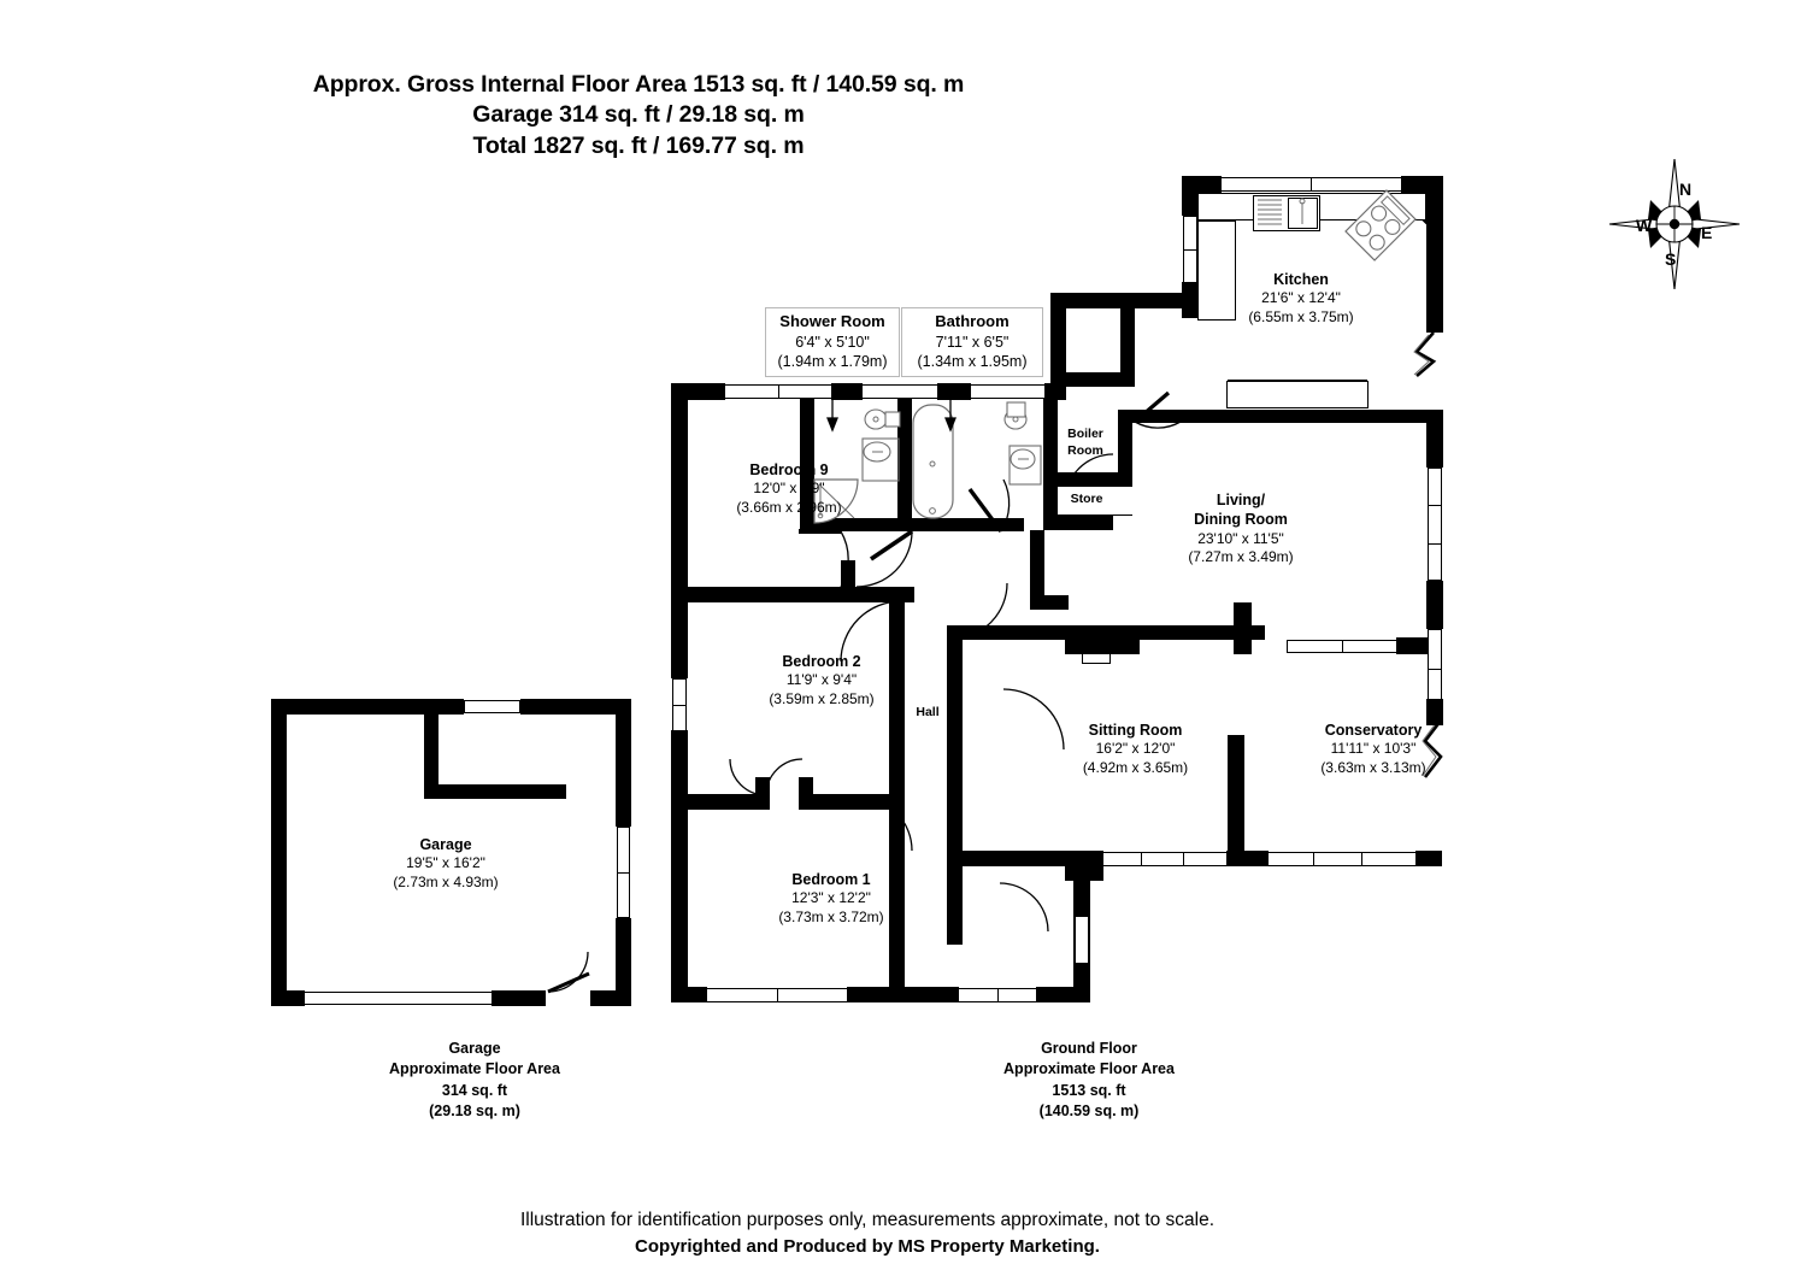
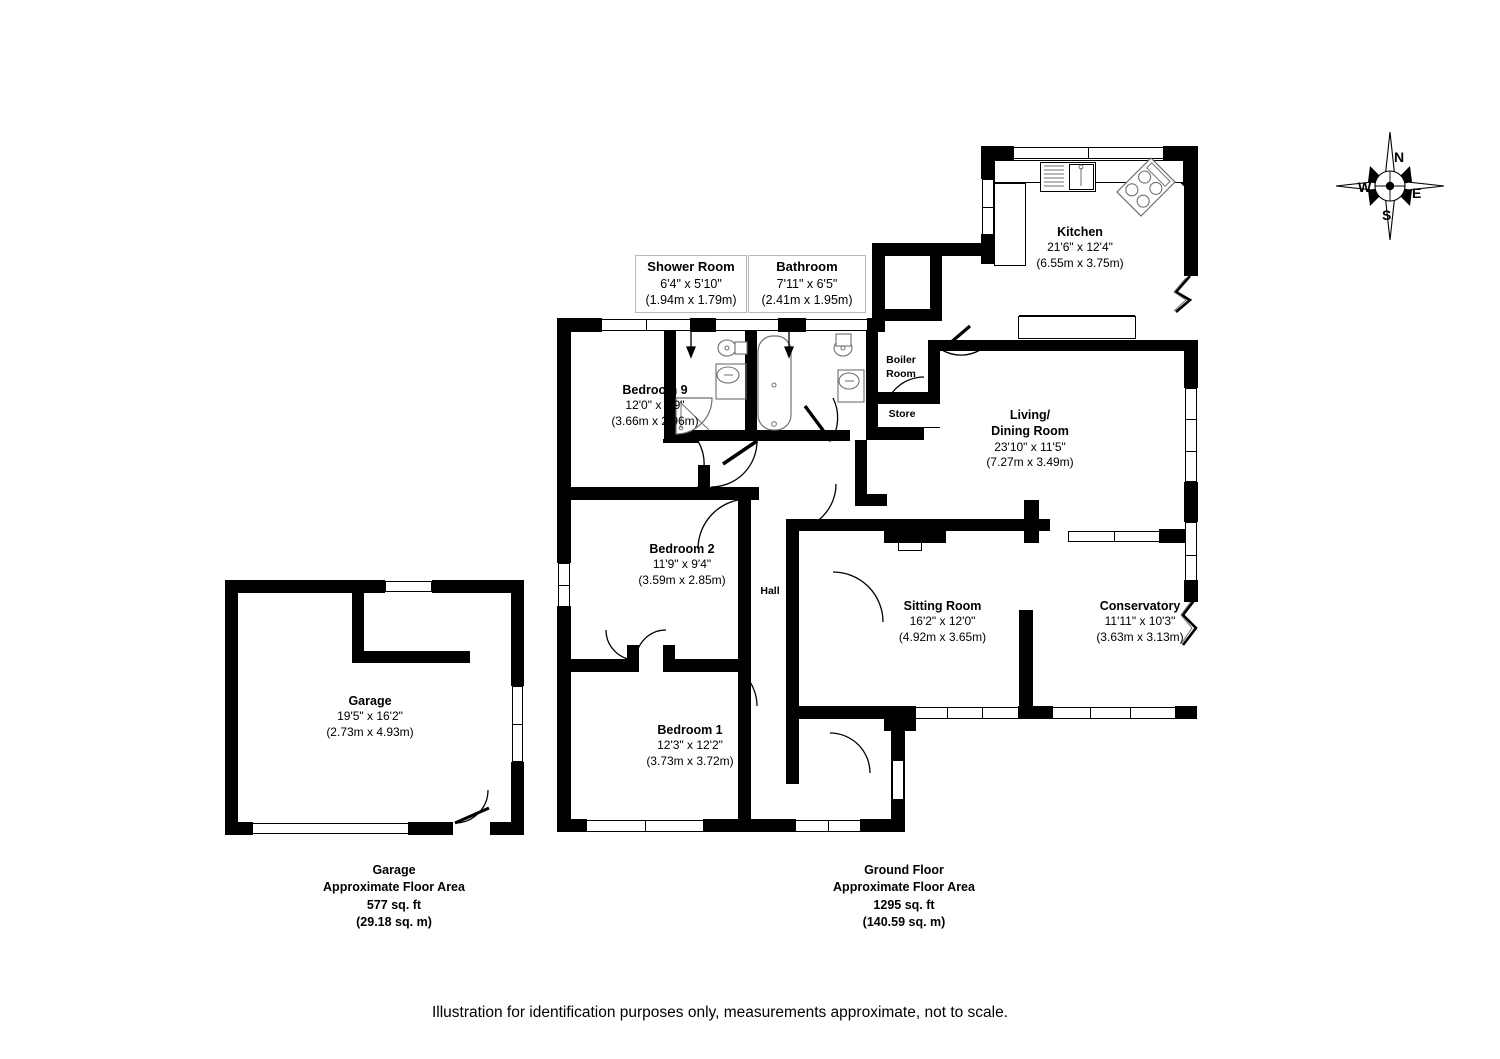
- Approx. Gross Internal Floor Area 1513 sq. ft / 140.59 sq. m
- Garage 314 sq. ft / 29.18 sq. m
- Total 1827 sq. ft / 169.77 sq. m
  N
  E
  S
  W
  Garage
  19'5" x 16'2"
  (2.73m x 4.93m)
  Kitchen
  21'6" x 12'4"
  (6.55m x 3.75m)
  Shower Room
  6'4" x 5'10"
  (1.94m x 1.79m)
  Bathroom
  7'11" x 6'5"
- (1.34m x 1.95m)
+ (2.41m x 1.95m)
  Bedroom 9
  12'0" x 9'9"
  (3.66m x 2.96m)
  Boiler
  Room
  Store
  Living/
  Dining Room
  23'10" x 11'5"
  (7.27m x 3.49m)
  Sitting Room
  16'2" x 12'0"
  (4.92m x 3.65m)
  Conservatory
  11'11" x 10'3"
  (3.63m x 3.13m)
  Hall
  Bedroom 2
  11'9" x 9'4"
  (3.59m x 2.85m)
  Bedroom 1
  12'3" x 12'2"
  (3.73m x 3.72m)
  Garage
  Approximate Floor Area
- 314 sq. ft
+ 577 sq. ft
  (29.18 sq. m)
  Ground Floor
  Approximate Floor Area
- 1513 sq. ft
+ 1295 sq. ft
  (140.59 sq. m)
  Illustration for identification purposes only, measurements approximate, not to scale.
- Copyrighted and Produced by MS Property Marketing.
